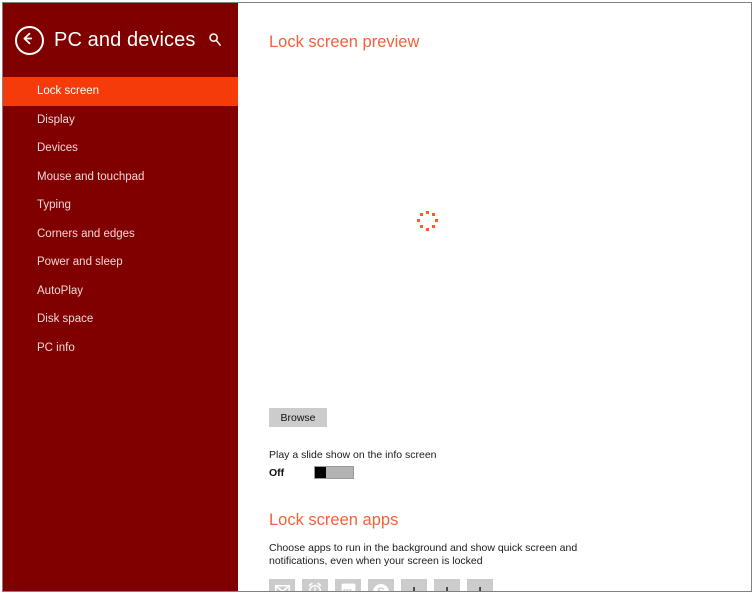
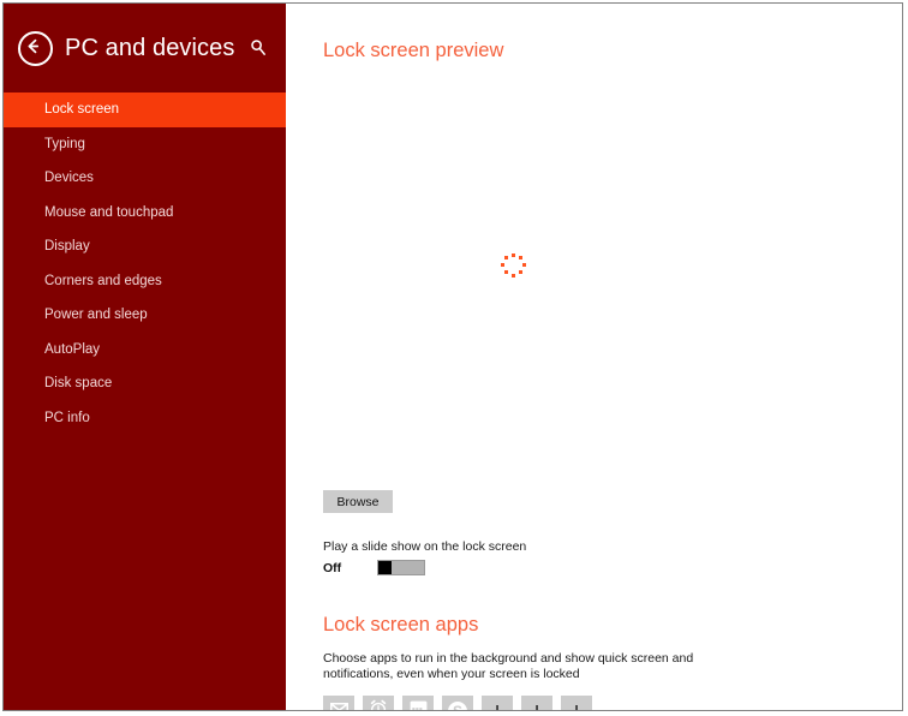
  PC and devices
  Lock screen
- Display
+ Typing
  Devices
  Mouse and touchpad
- Typing
+ Display
  Corners and edges
  Power and sleep
  AutoPlay
  Disk space
  PC info
  Lock screen preview
  Browse
- Play a slide show on the info screen
+ Play a slide show on the lock screen
  Off
  Lock screen apps
  Choose apps to run in the background and show quick screen and notifications, even when your screen is locked
